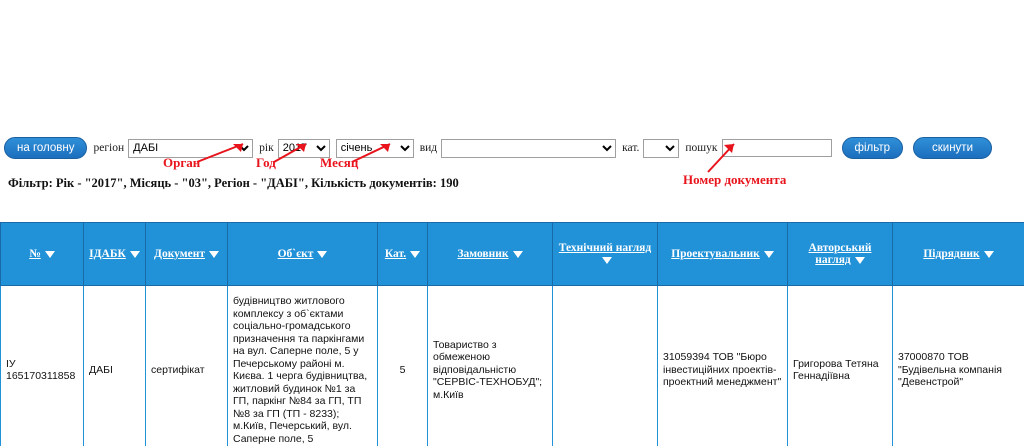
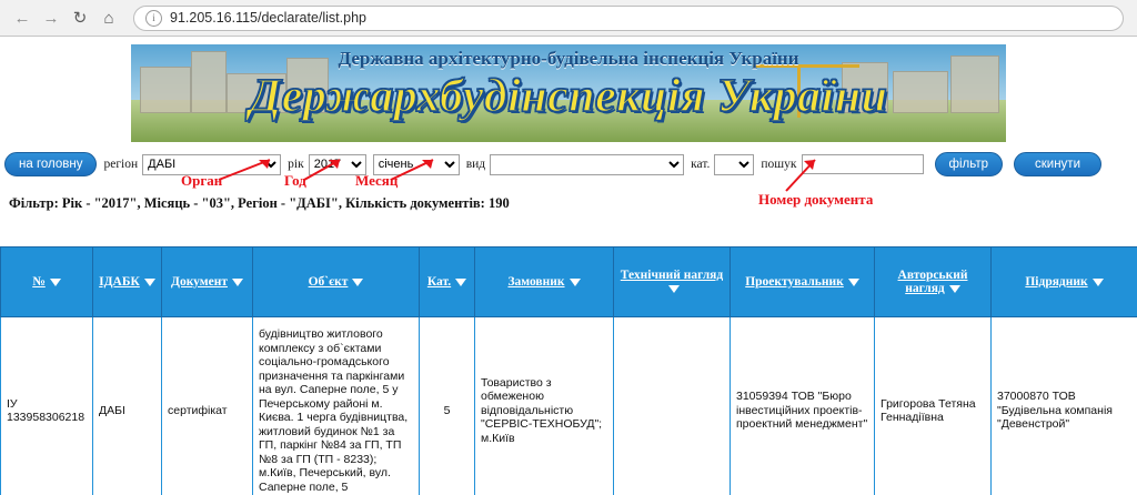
+ ←
+ →
+ ↻
+ ⌂
+ i
+ 91.205.16.115/declarate/list.php
+ Державна архітектурно-будівельна інспекція України
+ Держархбудінспекція України
  на головну
  регіон
  ДАБІ
  рік
  201
  січень
  вид
  кат.
  пошук
  фільтр
  скинути
  Орган
  Год
  Месяц
  Номер документа
  Фільтр: Рік - "2017", Місяць - "03", Регіон - "ДАБІ", Кількість документів: 190
  №	ІДАБК	Документ	Об`єкт	Кат.	Замовник	Технічний нагляд	Проектувальник	Авторський нагляд	Підрядник
- ІУ 165170311858	ДАБІ	сертифікат	будівництво житлового комплексу з об`єктами соціально-громадського призначення та паркінгами на вул. Саперне поле, 5 у Печерському районі м. Києва. 1 черга будівництва, житловий будинок №1 за ГП, паркінг №84 за ГП, ТП №8 за ГП (ТП - 8233); м.Київ, Печерський, вул. Саперне поле, 5	5	Товариство з обмеженою відповідальністю "СЕРВІС-ТЕХНОБУД"; м.Київ		31059394 ТОВ "Бюро інвестиційних проектів-проектний менеджмент"	Григорова Тетяна Геннадіївна	37000870 ТОВ "Будівельна компанія "Девенстрой"
+ ІУ 133958306218	ДАБІ	сертифікат	будівництво житлового комплексу з об`єктами соціально-громадського призначення та паркінгами на вул. Саперне поле, 5 у Печерському районі м. Києва. 1 черга будівництва, житловий будинок №1 за ГП, паркінг №84 за ГП, ТП №8 за ГП (ТП - 8233); м.Київ, Печерський, вул. Саперне поле, 5	5	Товариство з обмеженою відповідальністю "СЕРВІС-ТЕХНОБУД"; м.Київ		31059394 ТОВ "Бюро інвестиційних проектів-проектний менеджмент"	Григорова Тетяна Геннадіївна	37000870 ТОВ "Будівельна компанія "Девенстрой"
